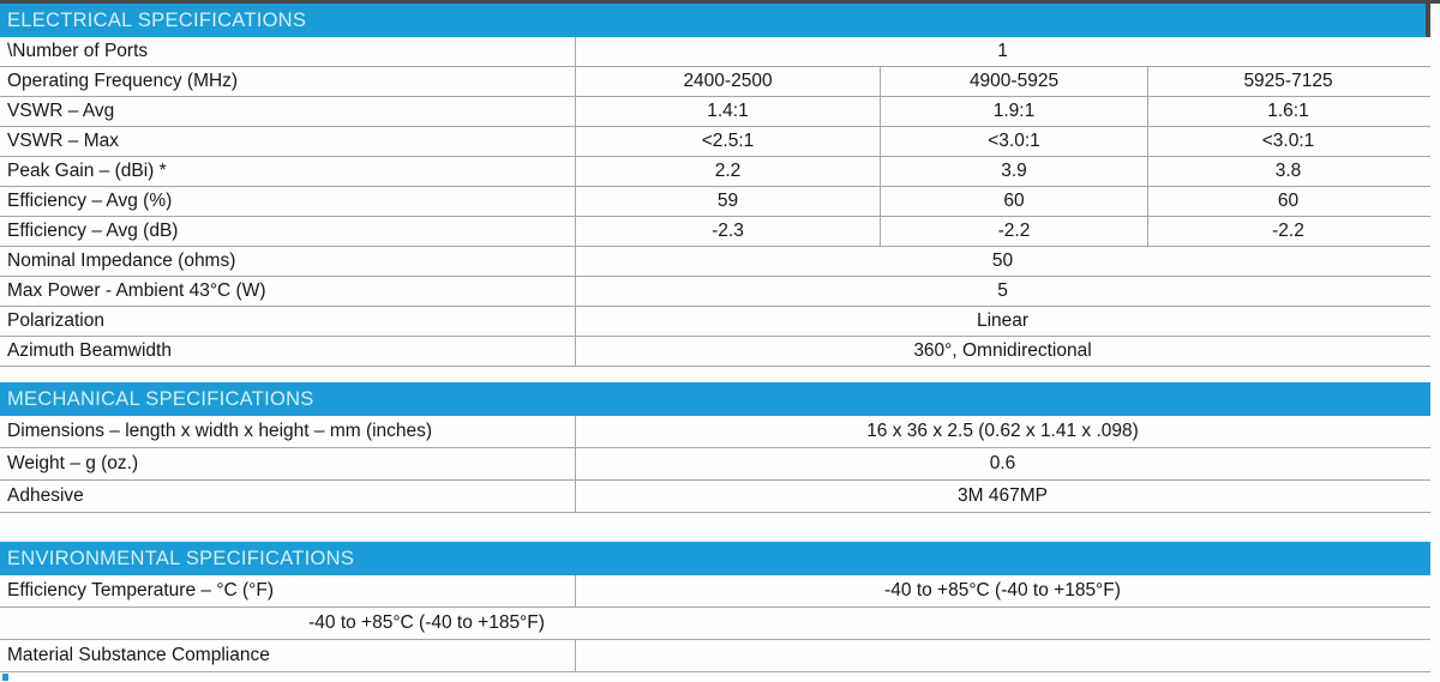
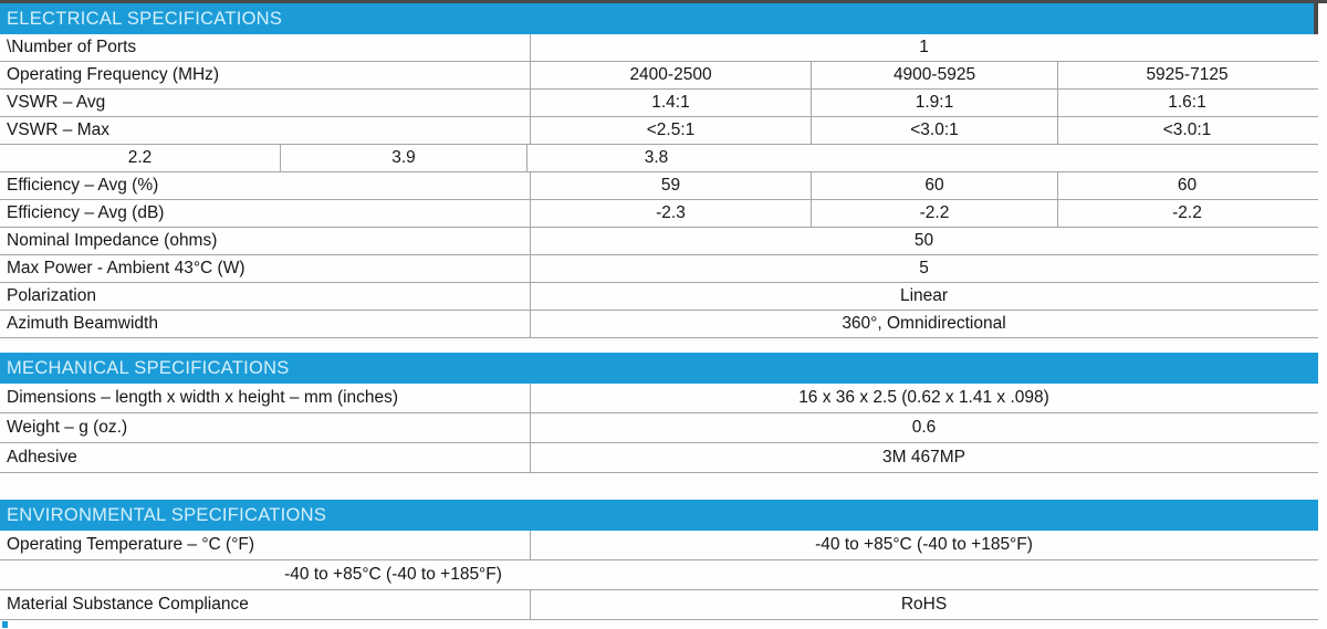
  ELECTRICAL SPECIFICATIONS
  \Number of Ports
  1
  Operating Frequency (MHz)
  2400-2500
  4900-5925
  5925-7125
  VSWR – Avg
  1.4:1
  1.9:1
  1.6:1
  VSWR – Max
  <2.5:1
  <3.0:1
  <3.0:1
- Peak Gain – (dBi) *
  2.2
  3.9
  3.8
  Efficiency – Avg (%)
  59
  60
  60
  Efficiency – Avg (dB)
  -2.3
  -2.2
  -2.2
  Nominal Impedance (ohms)
  50
  Max Power - Ambient 43°C (W)
  5
  Polarization
  Linear
  Azimuth Beamwidth
  360°, Omnidirectional
  MECHANICAL SPECIFICATIONS
  Dimensions – length x width x height – mm (inches)
  16 x 36 x 2.5 (0.62 x 1.41 x .098)
  Weight – g (oz.)
  0.6
  Adhesive
  3M 467MP
  ENVIRONMENTAL SPECIFICATIONS
- Efficiency Temperature – °C (°F)
+ Operating Temperature – °C (°F)
  -40 to +85°C (-40 to +185°F)
  -40 to +85°C (-40 to +185°F)
  Material Substance Compliance
+ RoHS
